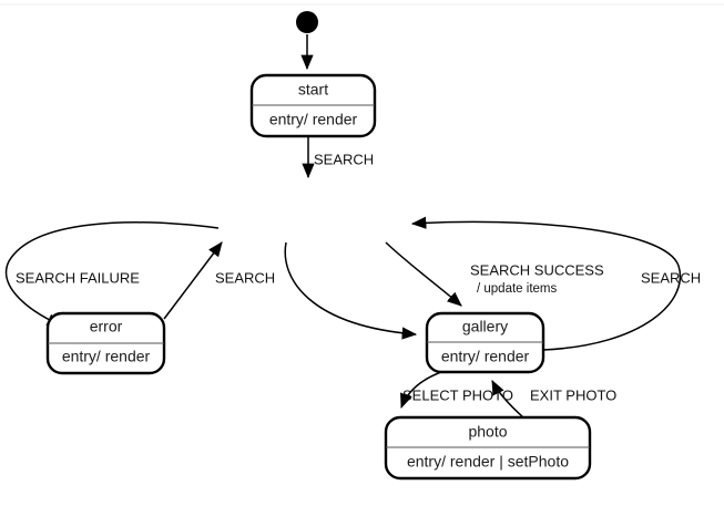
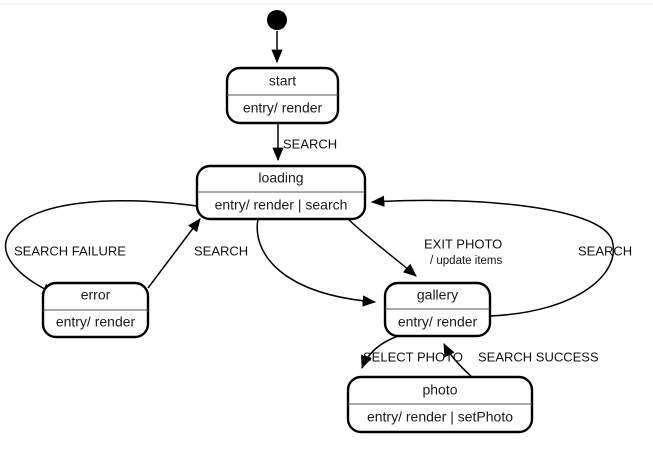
  start
  entry/ render
+ loading
+ entry/ render | search
  error
  entry/ render
  gallery
  entry/ render
  photo
  entry/ render | setPhoto
  SEARCH
  SEARCH FAILURE
  SEARCH
- SEARCH SUCCESS
+ EXIT PHOTO
  / update items
  SEARCH
  SELECT PHOTO
- EXIT PHOTO
+ SEARCH SUCCESS
